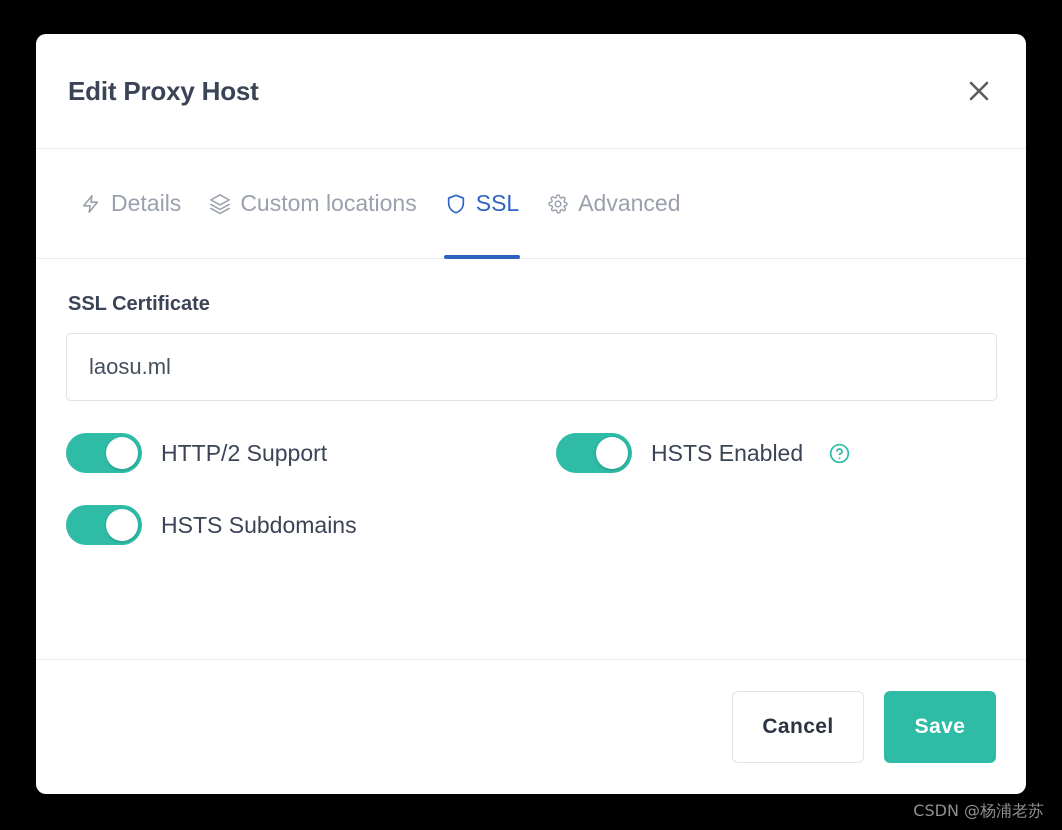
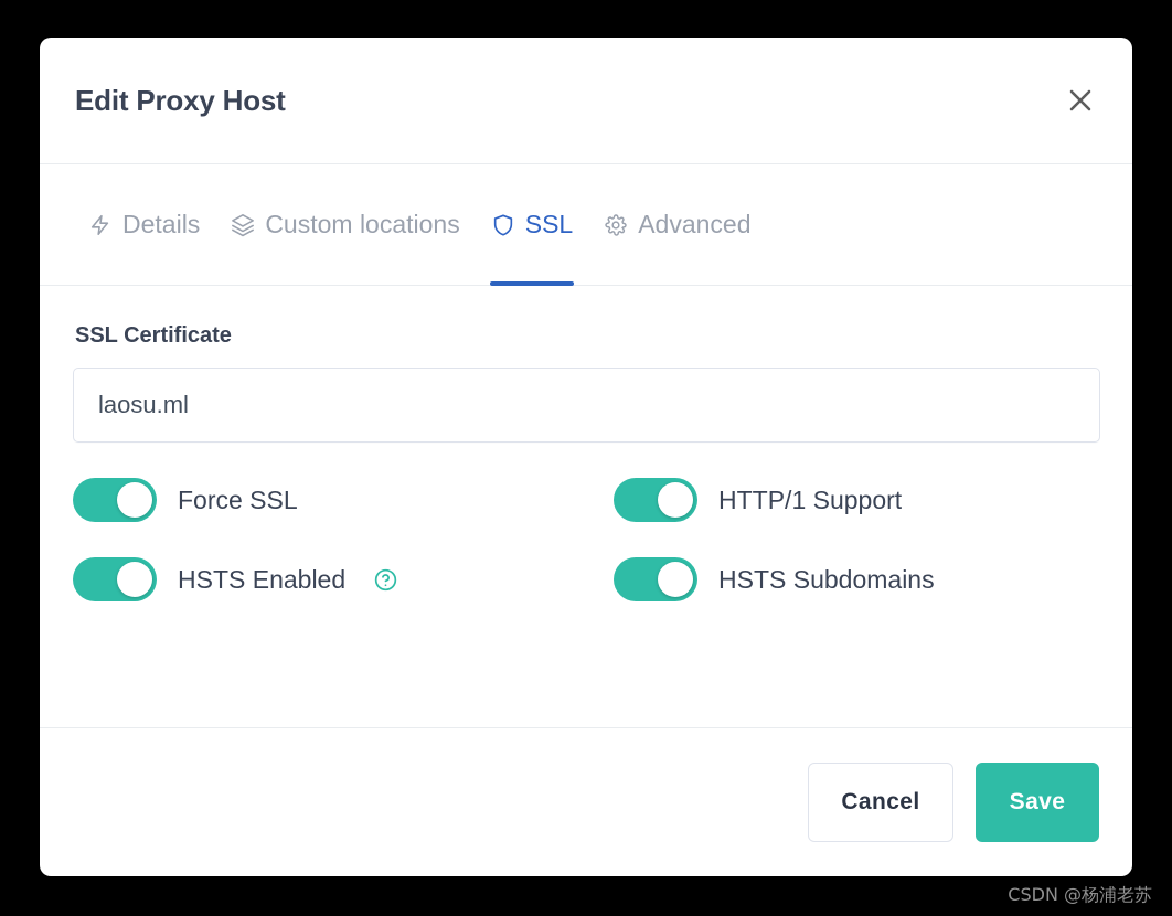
  Edit Proxy Host
  Details
  Custom locations
  SSL
  Advanced
  SSL Certificate
  laosu.ml
+ Force SSL
- HTTP/2 Support
+ HTTP/1 Support
  HSTS Enabled
  HSTS Subdomains
  Cancel
  Save
  CSDN @杨浦老苏
